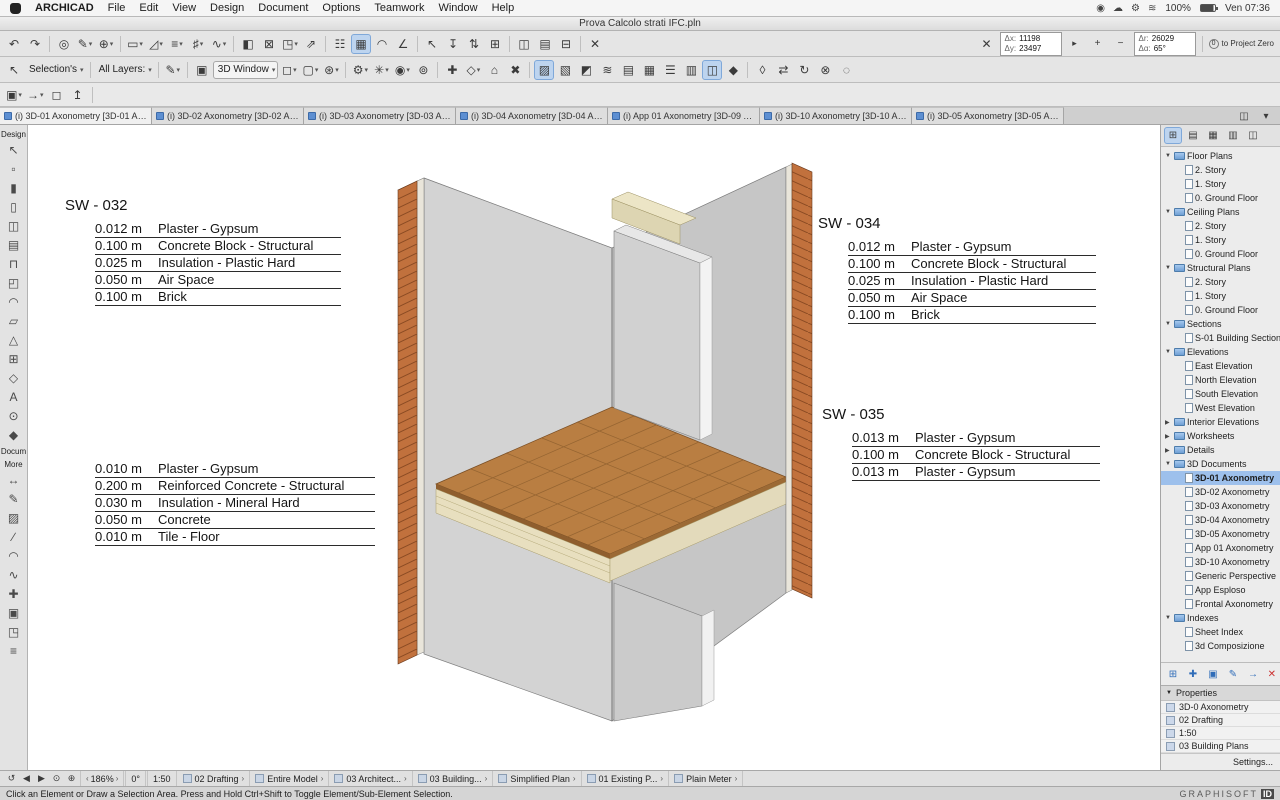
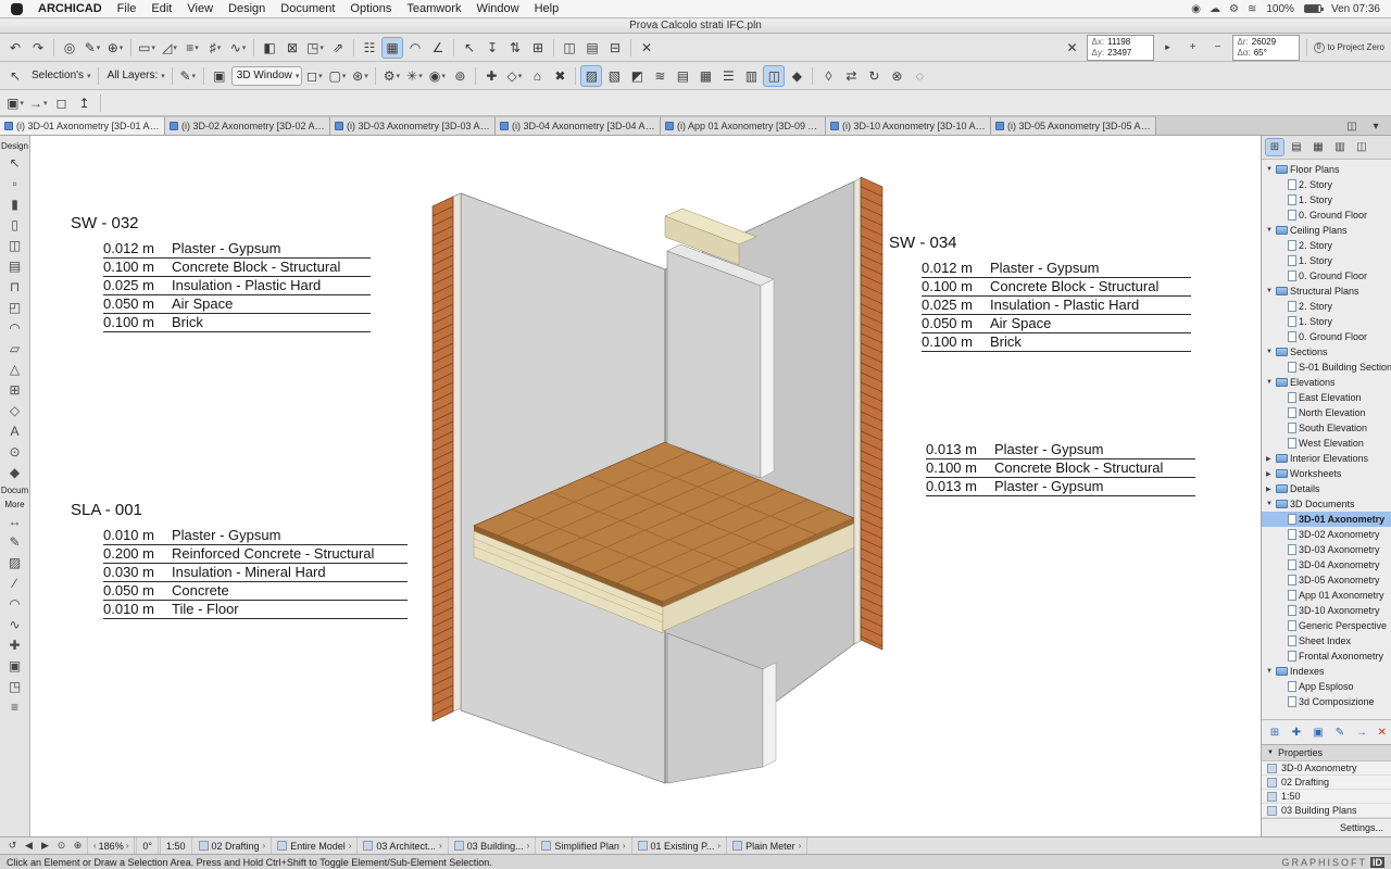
  ARCHICAD
  File
  Edit
  View
  Design
  Document
  Options
  Teamwork
  Window
  Help
  ◉
  ☁
  ⚙
  ≋
  100%
  Ven 07:36
  Prova Calcolo strati IFC.pln
  ↶
  ↷
  ◎
  ✎
  ⊕
  ▭
  ◿
  ≡
  ♯
  ∿
  ◧
  ⊠
  ◳
  ⇗
  ☷
  ▦
  ◠
  ∠
  ↖
  ↧
  ⇅
  ⊞
  ◫
  ▤
  ⊟
  ✕
  ✕
  Δx: 11198
  Δy: 23497
  ▸
  +
  −
  Δr: 26029
  Δα: 65°
  to Project Zero
  ↖
  Selection's
  All Layers:
  ✎
  ▣
  3D Window
  ◻
  ▢
  ⊛
  ⚙
  ✳
  ◉
  ⊚
  ✚
  ◇
  ⌂
  ✖
  ▨
  ▧
  ◩
  ≋
  ▤
  ▦
  ☰
  ▥
  ◫
  ◆
  ◊
  ⇄
  ↻
  ⊗
  ◌
  ▣
  →
  ◻
  ↥
  (i) 3D-01 Axonometry [3D-01 Axo
  (i) 3D-02 Axonometry [3D-02 Axo
  (i) 3D-03 Axonometry [3D-03 Axo
  (i) 3D-04 Axonometry [3D-04 Axo
  (i) App 01 Axonometry [3D-09 Ax
  (i) 3D-10 Axonometry [3D-10 Axo
  (i) 3D-05 Axonometry [3D-05 Axo
  ◫
  ▾
  Design
  ↖
  ▫
  ▮
  ▯
  ◫
  ▤
  ⊓
  ◰
  ◠
  ▱
  △
  ⊞
  ◇
  A
  ⊙
  ◆
  Docum
  More
  ↔
  ✎
  ▨
  ∕
  ◠
  ∿
  ✚
  ▣
  ◳
  ≡
  SW - 032
  0.012 m
  Plaster - Gypsum
  0.100 m
  Concrete Block - Structural
  0.025 m
  Insulation - Plastic Hard
  0.050 m
  Air Space
  0.100 m
  Brick
+ SLA - 001
  0.010 m
  Plaster - Gypsum
  0.200 m
  Reinforced Concrete - Structural
  0.030 m
  Insulation - Mineral Hard
  0.050 m
  Concrete
  0.010 m
  Tile - Floor
  SW - 034
  0.012 m
  Plaster - Gypsum
  0.100 m
  Concrete Block - Structural
  0.025 m
  Insulation - Plastic Hard
  0.050 m
  Air Space
  0.100 m
  Brick
- SW - 035
  0.013 m
  Plaster - Gypsum
  0.100 m
  Concrete Block - Structural
  0.013 m
  Plaster - Gypsum
  ⊞
  ▤
  ▦
  ▥
  ◫
  Floor Plans
  2. Story
  1. Story
  0. Ground Floor
  Ceiling Plans
  2. Story
  1. Story
  0. Ground Floor
  Structural Plans
  2. Story
  1. Story
  0. Ground Floor
  Sections
  S-01 Building Section
  Elevations
  East Elevation
  North Elevation
  South Elevation
  West Elevation
  Interior Elevations
  Worksheets
  Details
  3D Documents
  3D-01 Axonometry
  3D-02 Axonometry
  3D-03 Axonometry
  3D-04 Axonometry
  3D-05 Axonometry
  App 01 Axonometry
  3D-10 Axonometry
  Generic Perspective
- App Esploso
+ Sheet Index
  Frontal Axonometry
  Indexes
- Sheet Index
+ App Esploso
  3d Composizione
  ⊞
  ✚
  ▣
  ✎
  →
  ✕
  Properties
  3D-0 Axonometry
  02 Drafting
  1:50
  03 Building Plans
  Settings...
  ↺
  ◀
  ▶
  ⊙
  ⊕
  ‹
  186%
  ›
  0°
  1:50
  02 Drafting
  ›
  Entire Model
  ›
  03 Architect...
  ›
  03 Building...
  ›
  Simplified Plan
  ›
  01 Existing P...
  ›
  Plain Meter
  ›
  Click an Element or Draw a Selection Area. Press and Hold Ctrl+Shift to Toggle Element/Sub-Element Selection.
  GRAPHISOFT
  ID
